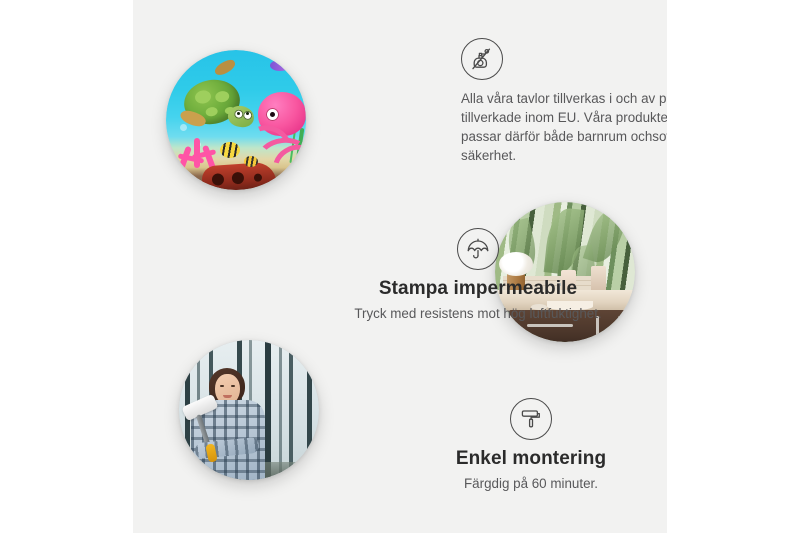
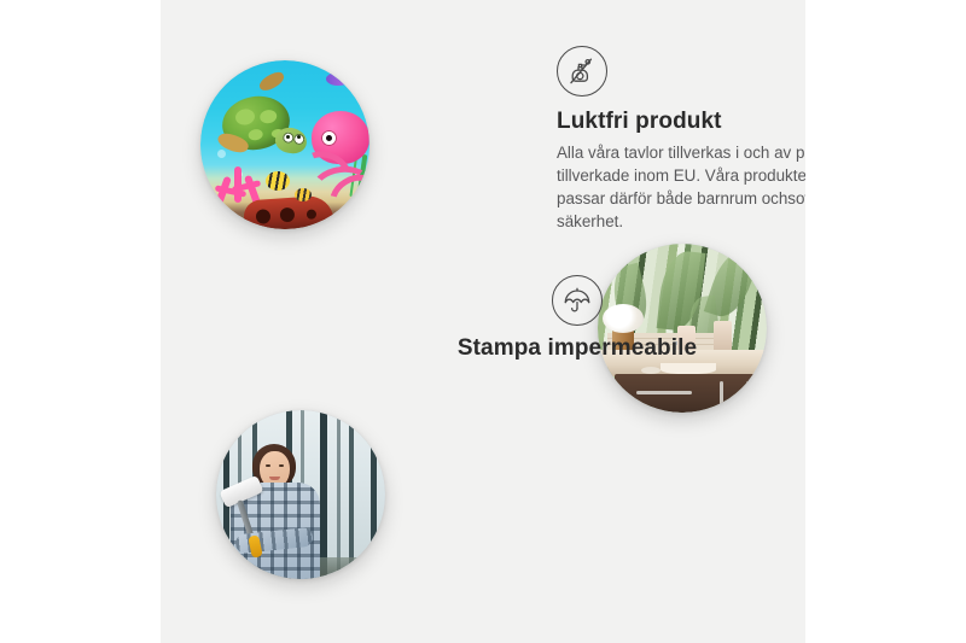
+ Luktfri produkt
  Alla våra tavlor tillverkas i och av p tillverkade inom EU. Våra produkte passar därför både barnrum ochso säkerhet.
  Stampa impermeabile
- Tryck med resistens mot hög luftfuktighet.
- Enkel montering
- Färgdig på 60 minuter.
